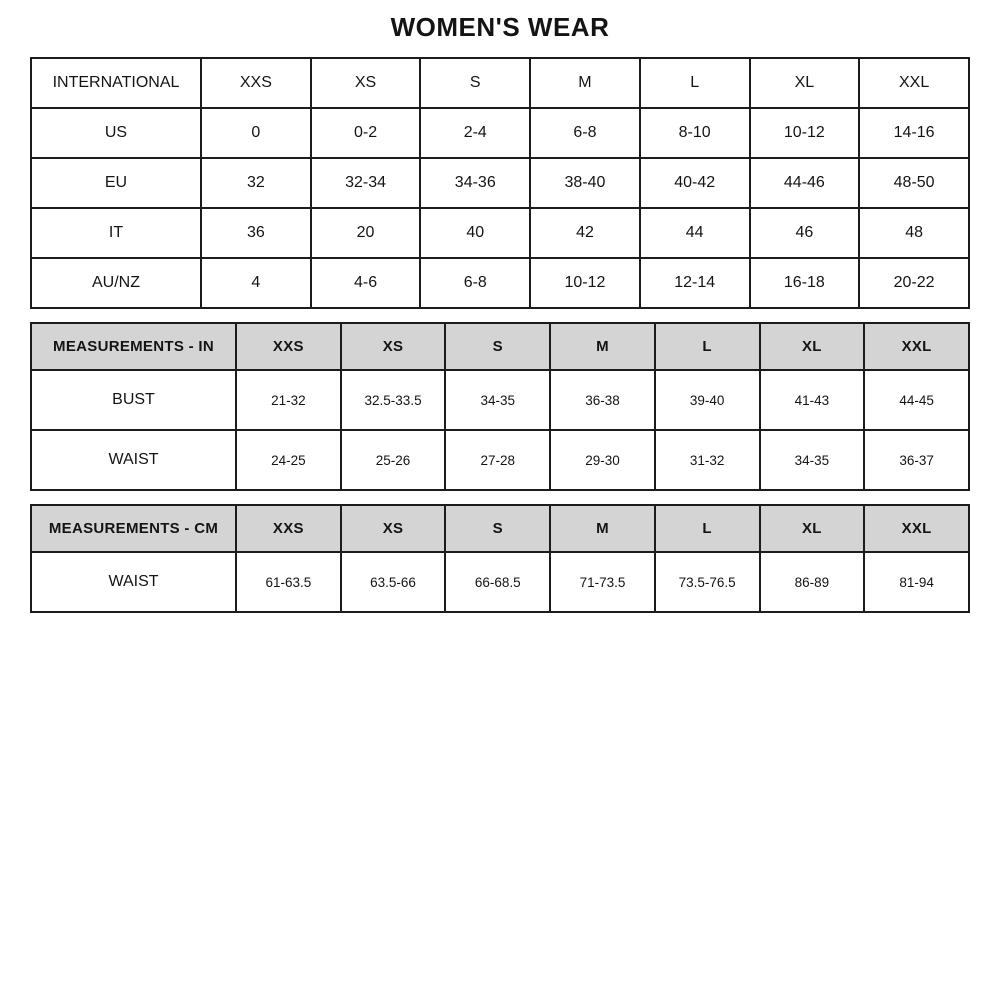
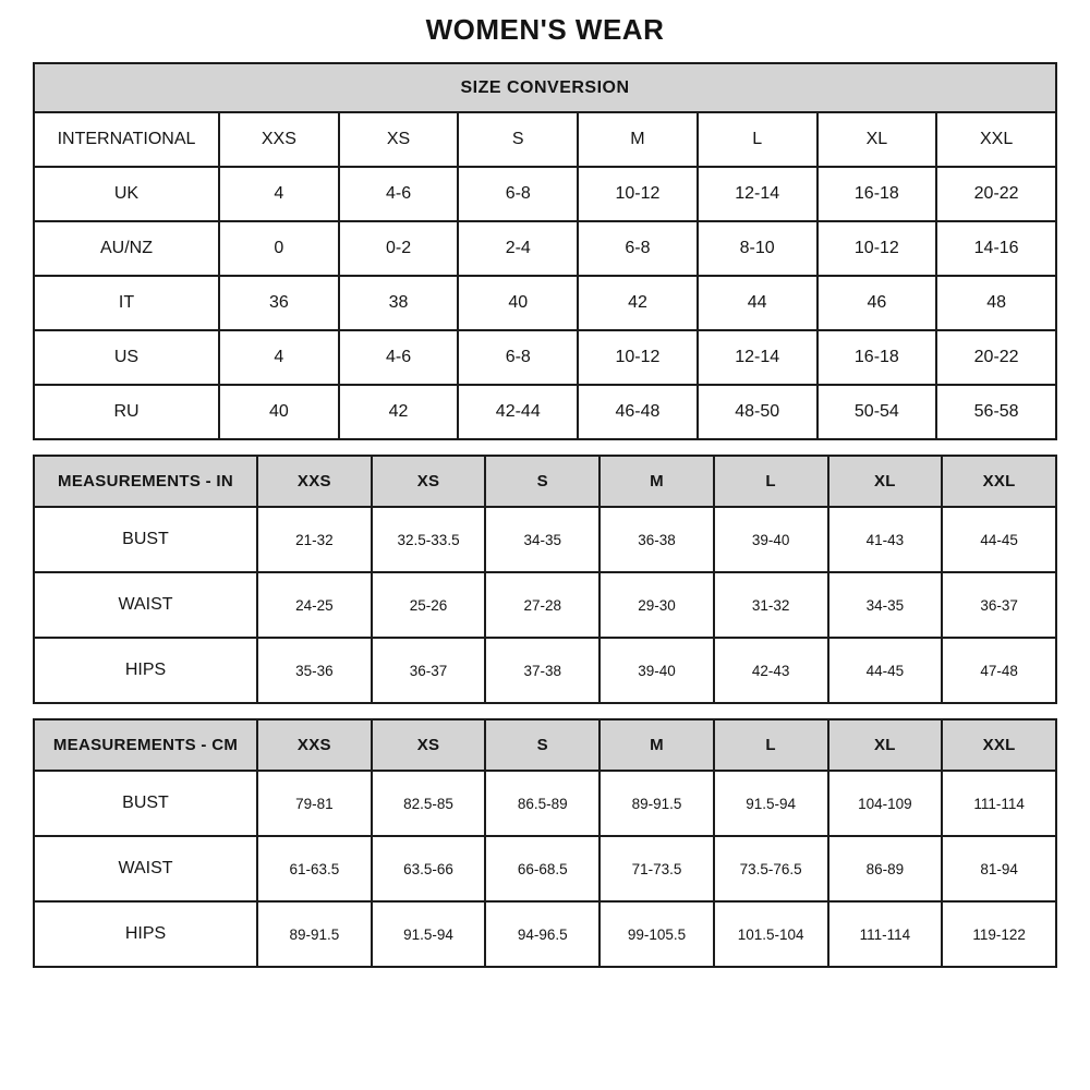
  WOMEN'S WEAR
+ SIZE CONVERSION
  INTERNATIONAL	XXS	XS	S	M	L	XL	XXL
+ UK	4	4-6	6-8	10-12	12-14	16-18	20-22
- US	0	0-2	2-4	6-8	8-10	10-12	14-16
+ AU/NZ	0	0-2	2-4	6-8	8-10	10-12	14-16
- EU	32	32-34	34-36	38-40	40-42	44-46	48-50
- IT	36	20	40	42	44	46	48
+ IT	36	38	40	42	44	46	48
- AU/NZ	4	4-6	6-8	10-12	12-14	16-18	20-22
+ US	4	4-6	6-8	10-12	12-14	16-18	20-22
+ RU	40	42	42-44	46-48	48-50	50-54	56-58
  MEASUREMENTS - IN	XXS	XS	S	M	L	XL	XXL
  BUST	21-32	32.5-33.5	34-35	36-38	39-40	41-43	44-45
  WAIST	24-25	25-26	27-28	29-30	31-32	34-35	36-37
+ HIPS	35-36	36-37	37-38	39-40	42-43	44-45	47-48
  MEASUREMENTS - CM	XXS	XS	S	M	L	XL	XXL
+ BUST	79-81	82.5-85	86.5-89	89-91.5	91.5-94	104-109	111-114
  WAIST	61-63.5	63.5-66	66-68.5	71-73.5	73.5-76.5	86-89	81-94
+ HIPS	89-91.5	91.5-94	94-96.5	99-105.5	101.5-104	111-114	119-122
